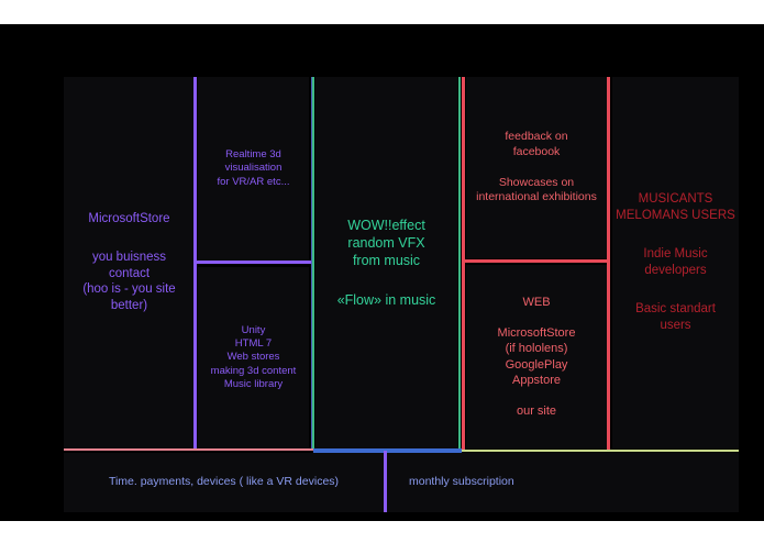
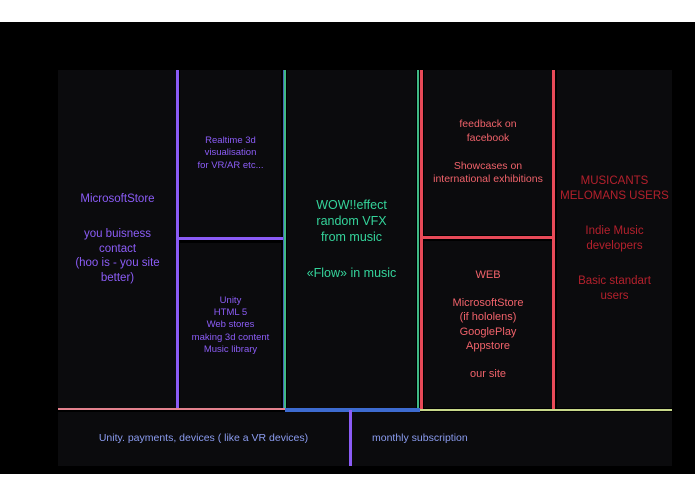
  MicrosoftStore
  you buisness
  contact
  (hoo is - you site
  better)
  Realtime 3d
  visualisation
  for VR/AR etc...
  Unity
- HTML 7
+ HTML 5
  Web stores
  making 3d content
  Music library
  WOW!!effect
  random VFX
  from music
  «Flow» in music
  feedback on
  facebook
  Showcases on
  international exhibitions
  WEB
  MicrosoftStore
  (if hololens)
  GooglePlay
  Appstore
  our site
  MUSICANTS
  MELOMANS USERS
  Indie Music
  developers
  Basic standart
  users
- Time. payments, devices ( like a VR devices)
+ Unity. payments, devices ( like a VR devices)
  monthly subscription
